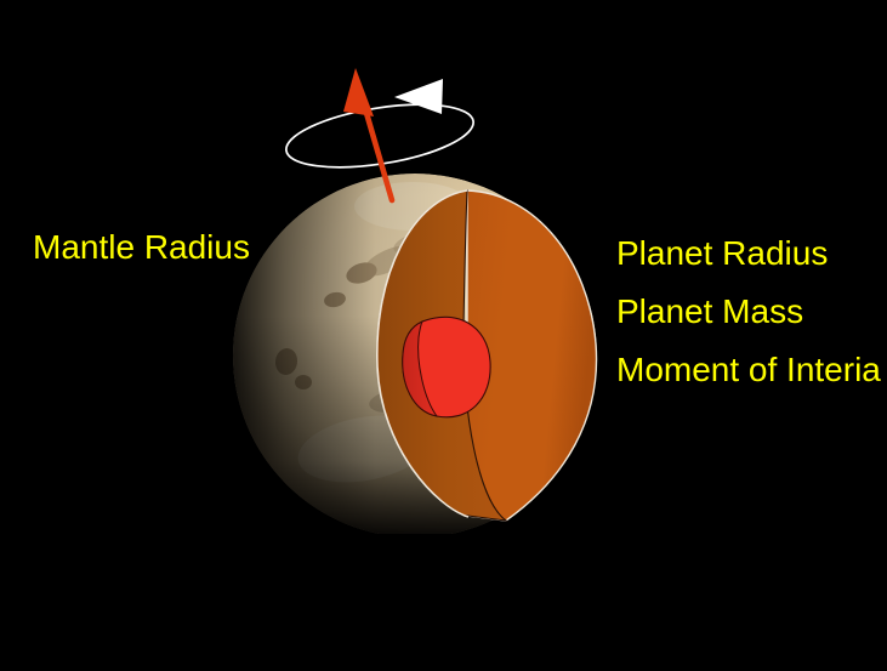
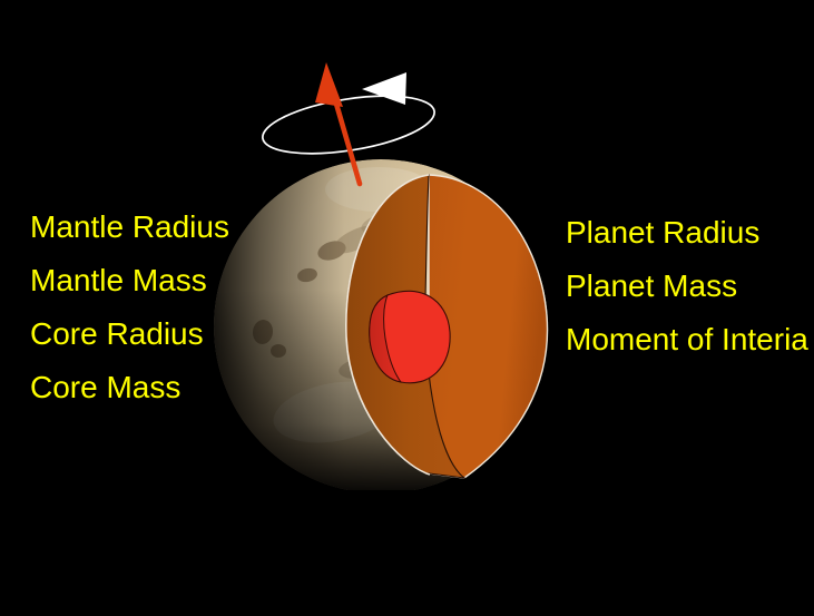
  Mantle Radius
+ Mantle Mass
+ Core Radius
+ Core Mass
  Planet Radius
  Planet Mass
  Moment of Interia
